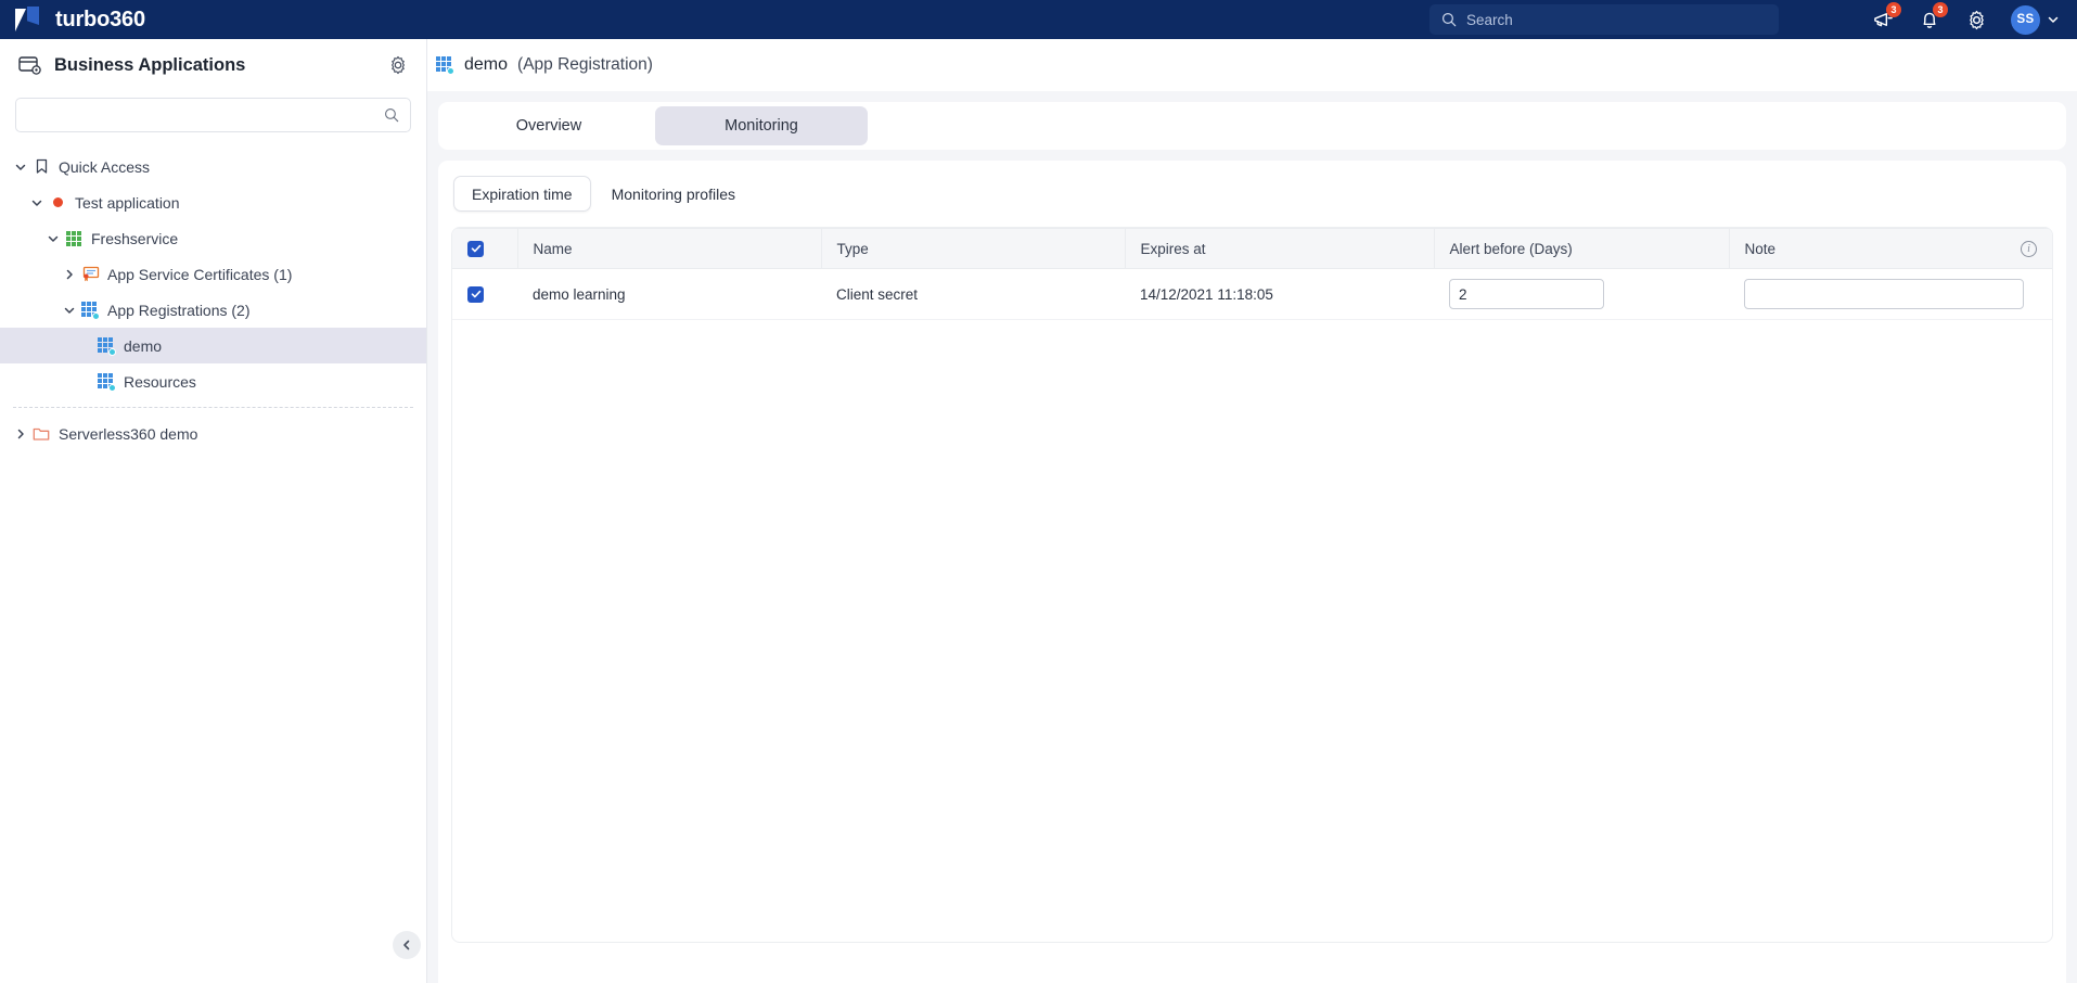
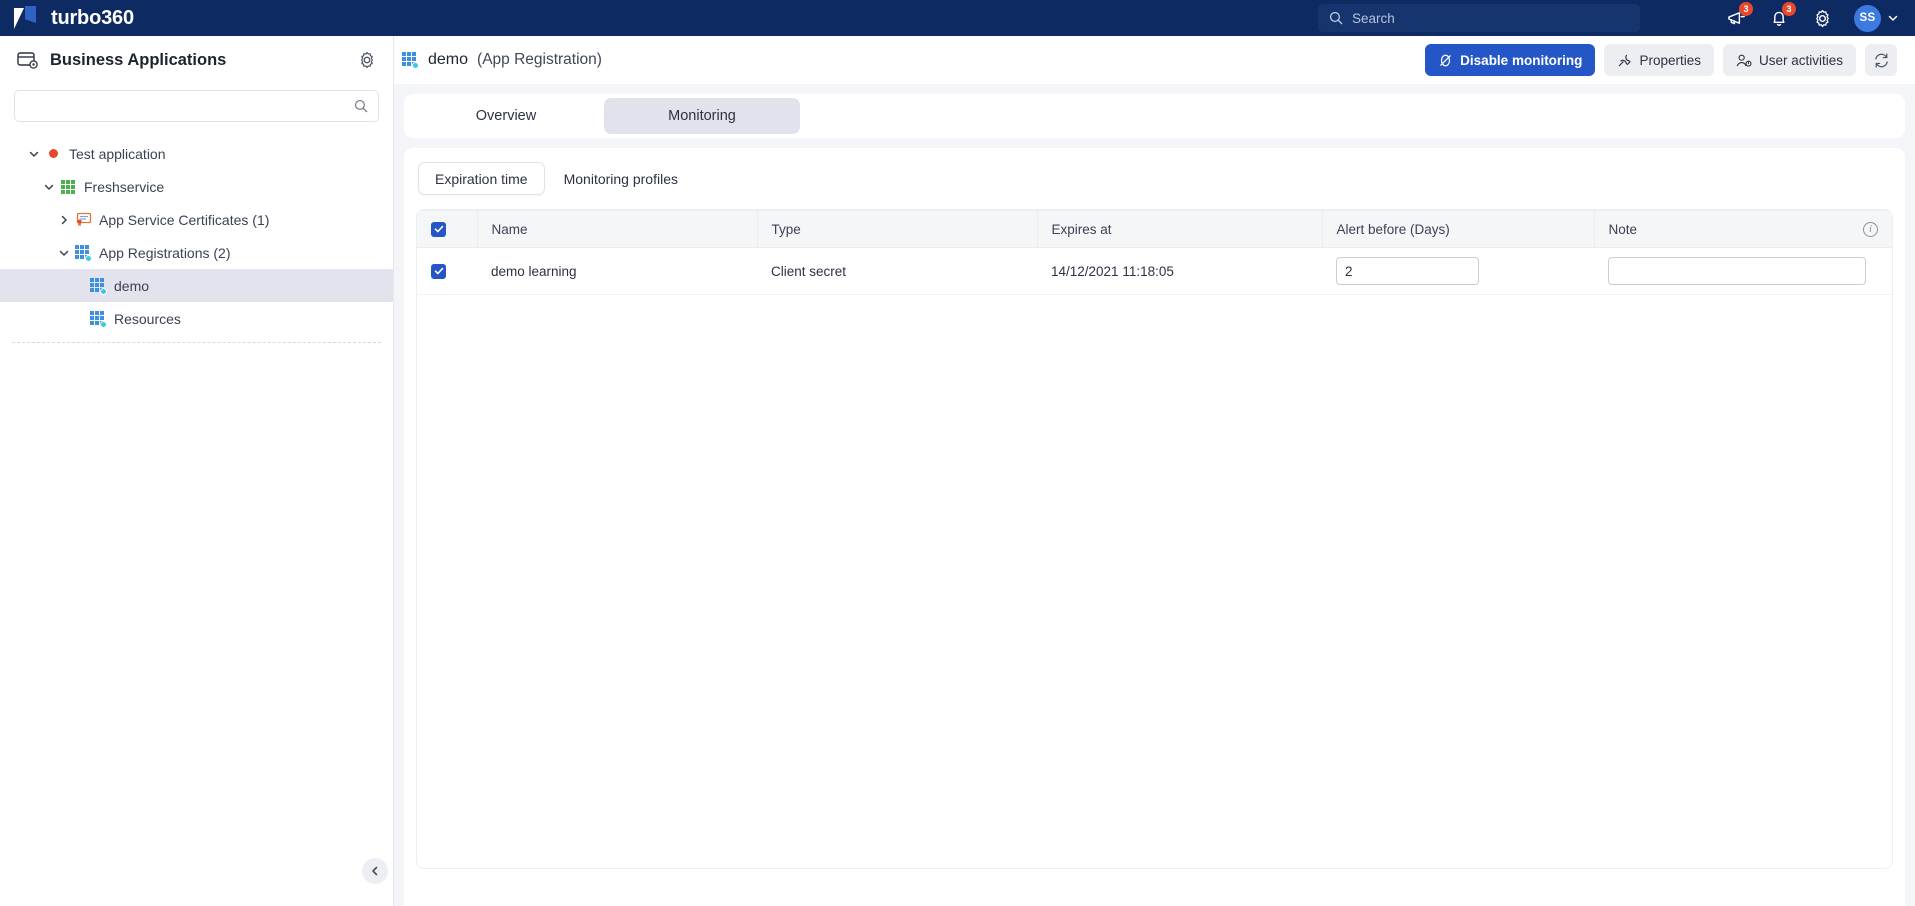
  turbo360
  Search
  3
  3
  SS
  Business Applications
- Quick Access
  Test application
  Freshservice
  App Service Certificates (1)
  App Registrations (2)
  demo
  Resources
- Serverless360 demo
  demo
  (App Registration)
+ Disable monitoring
+ Properties
+ User activities
  Overview
  Monitoring
  Expiration time
  Monitoring profiles
  	Name	Type	Expires at	Alert before (Days)	Note i
  	demo learning	Client secret	14/12/2021 11:18:05	2
